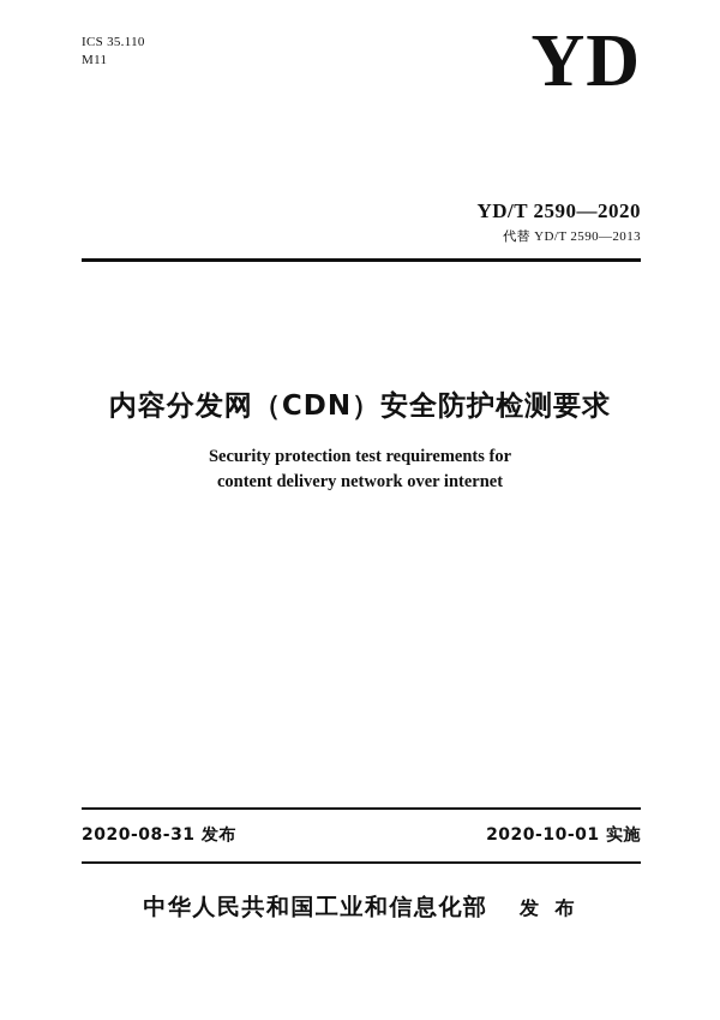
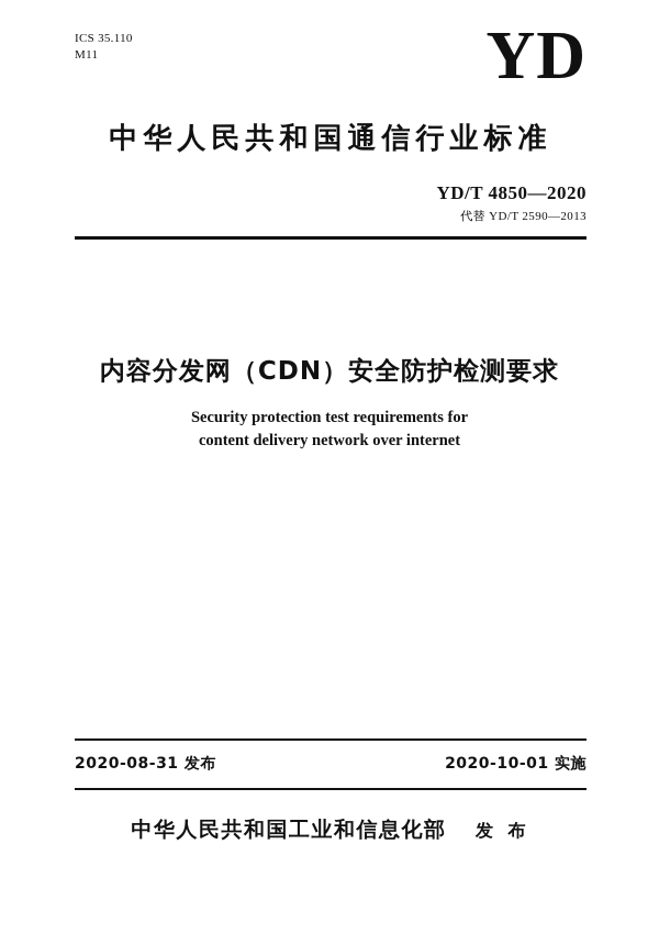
  ICS 35.110
  M11
  YD
+ 中华人民共和国通信行业标准
- YD/T 2590—2020
+ YD/T 4850—2020
  代替 YD/T 2590—2013
  内容分发网（CDN）安全防护检测要求
  Security protection test requirements for
  content delivery network over internet
  2020-08-31 发布
  2020-10-01 实施
  中华人民共和国工业和信息化部 发 布
